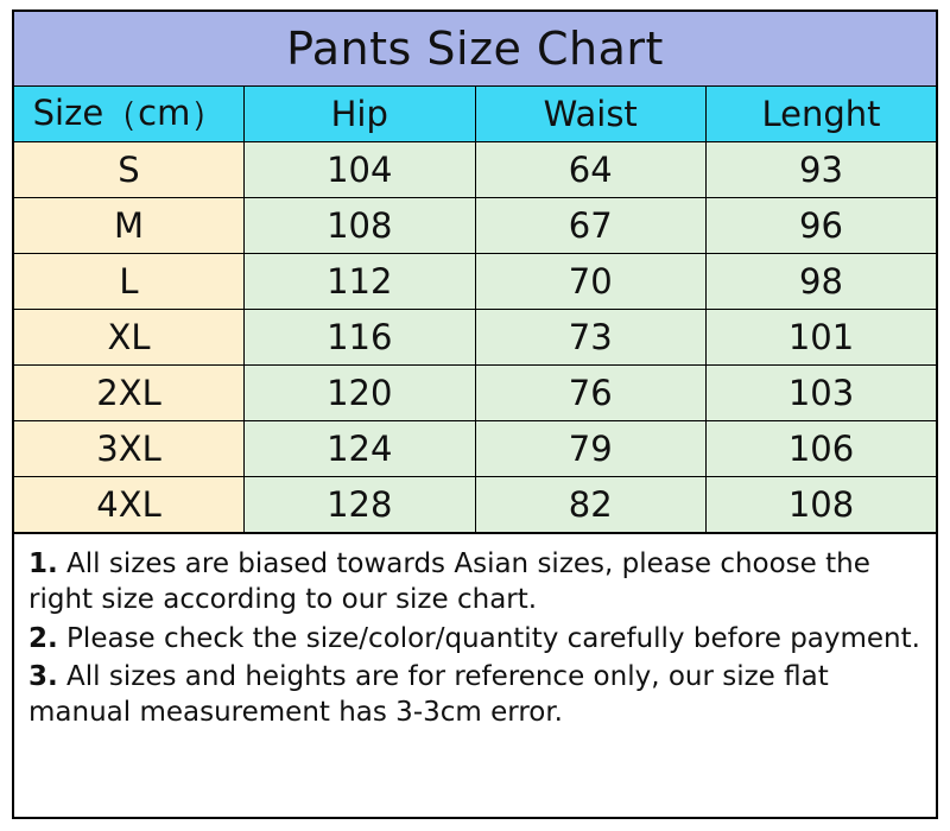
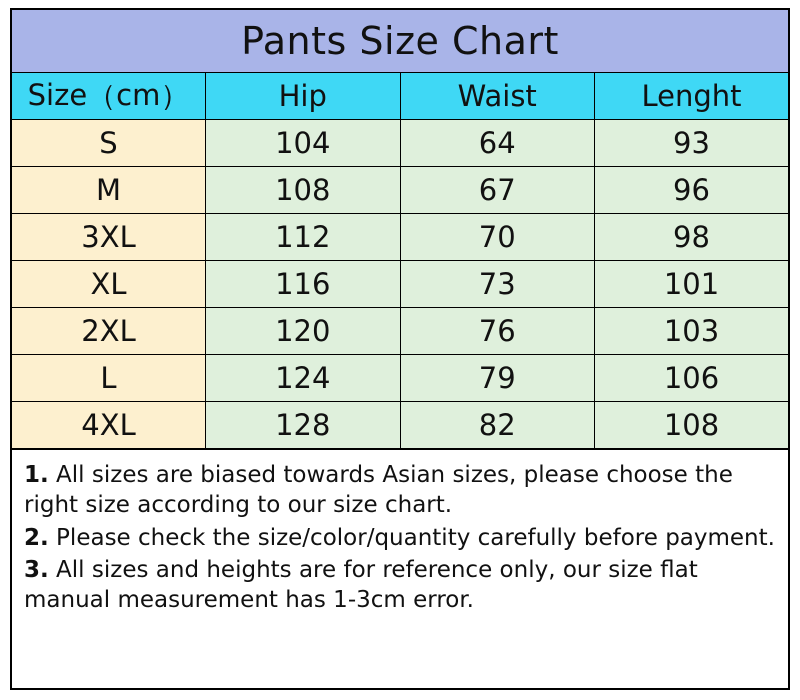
  Pants Size Chart
  Size（cm）	Hip	Waist	Lenght
  S	104	64	93
  M	108	67	96
- L	112	70	98
+ 3XL	112	70	98
  XL	116	73	101
  2XL	120	76	103
- 3XL	124	79	106
+ L	124	79	106
  4XL	128	82	108
  1. All sizes are biased towards Asian sizes, please choose the right size according to our size chart.
  2. Please check the size/color/quantity carefully before payment.
- 3. All sizes and heights are for reference only, our size flat manual measurement has 3-3cm error.
+ 3. All sizes and heights are for reference only, our size flat manual measurement has 1-3cm error.
